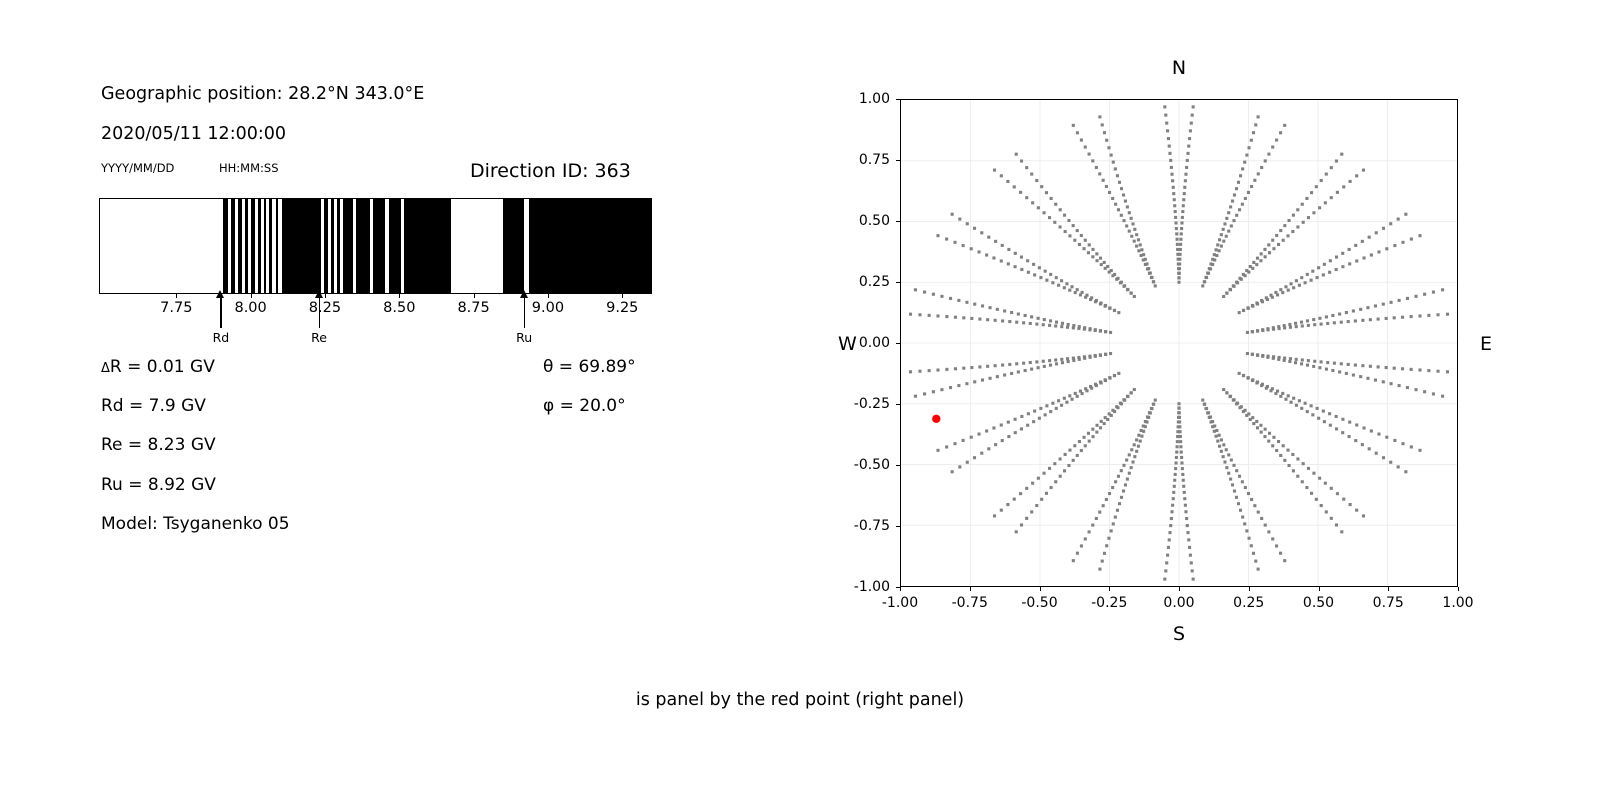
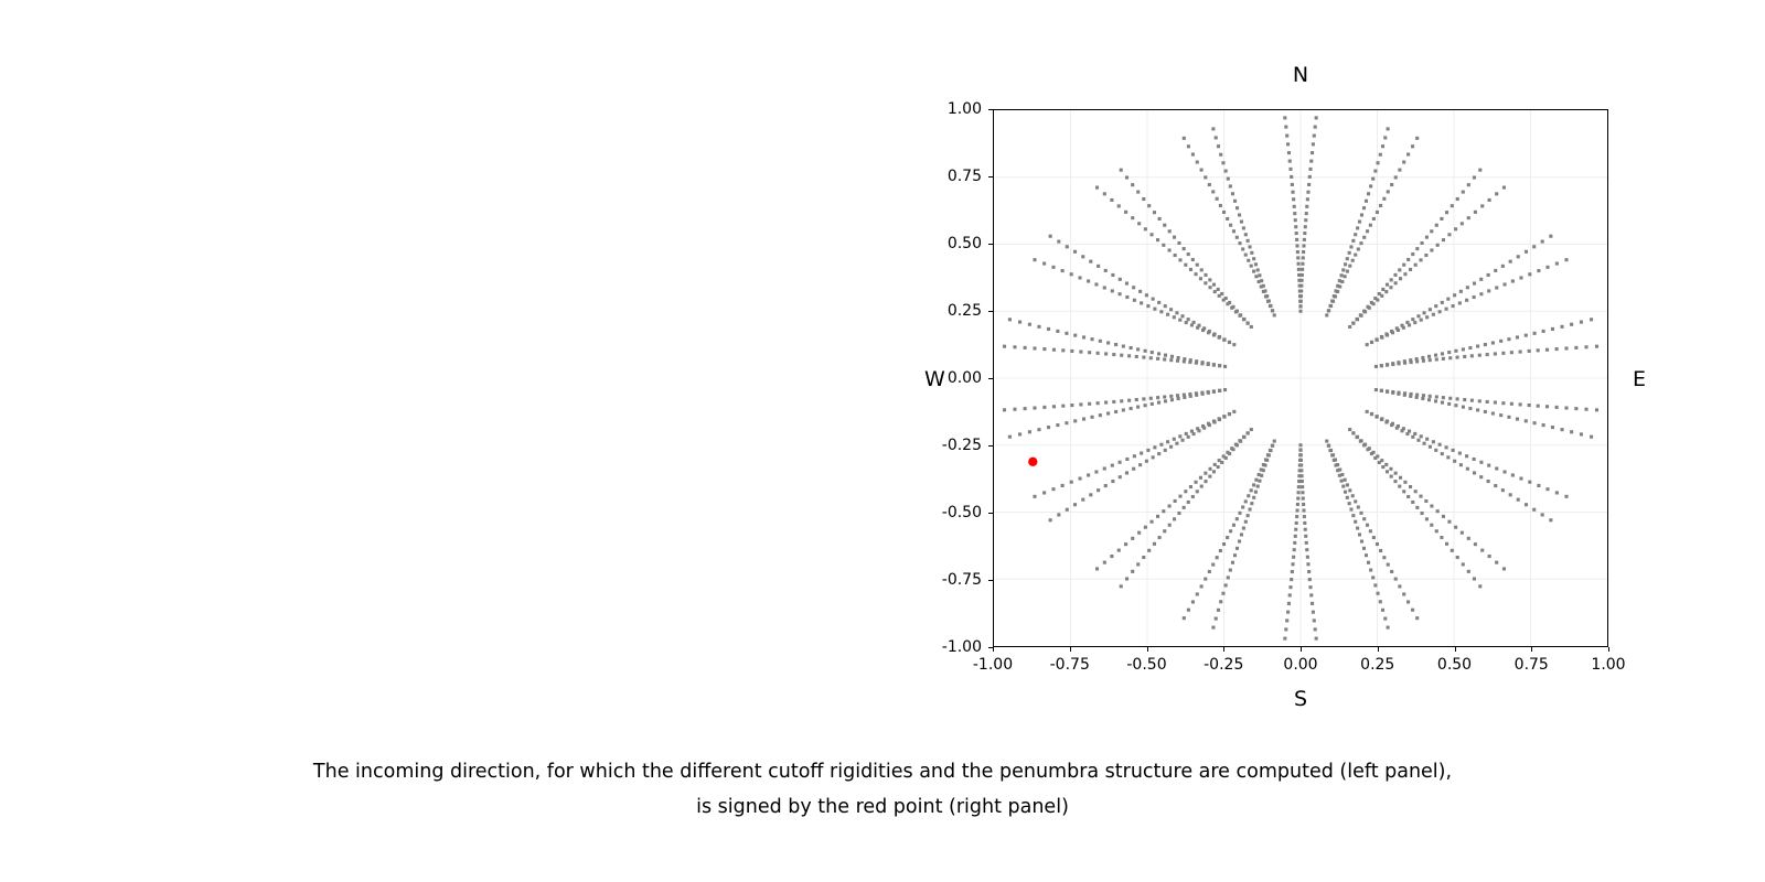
- Geographic position: 28.2°N 343.0°E
- 2020/05/11 12:00:00
- YYYY/MM/DD
- HH:MM:SS
- Direction ID: 363
- 7.75
- 8.00
- 8.25
- 8.50
- 8.75
- 9.00
- 9.25
- Rd
- Re
- Ru
- ΔR = 0.01 GV
- Rd = 7.9 GV
- Re = 8.23 GV
- Ru = 8.92 GV
- Model: Tsyganenko 05
- θ = 69.89°
- φ = 20.0°
  N
  S
  W
  E
  1.00
  0.75
  0.50
  0.25
  0.00
  -0.25
  -0.50
  -0.75
  -1.00
  -1.00
  -0.75
  -0.50
  -0.25
  0.00
  0.25
  0.50
  0.75
  1.00
+ The incoming direction, for which the different cutoff rigidities and the penumbra structure are computed (left panel),
- is panel by the red point (right panel)
+ is signed by the red point (right panel)
